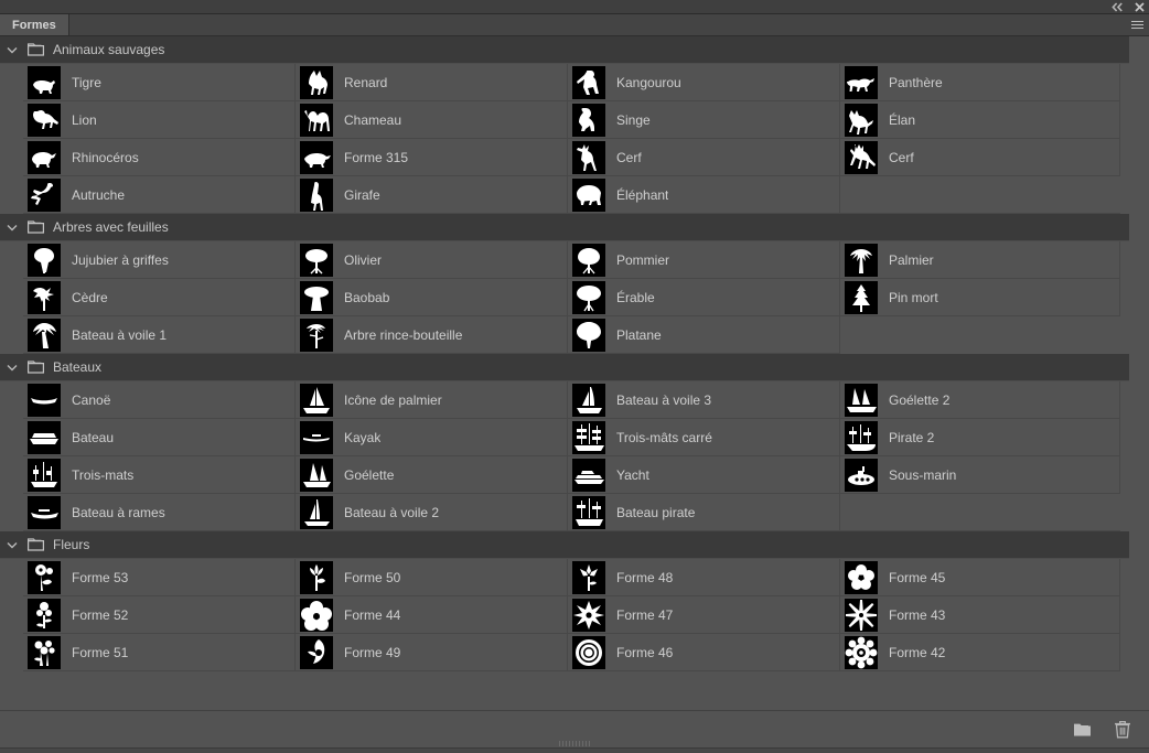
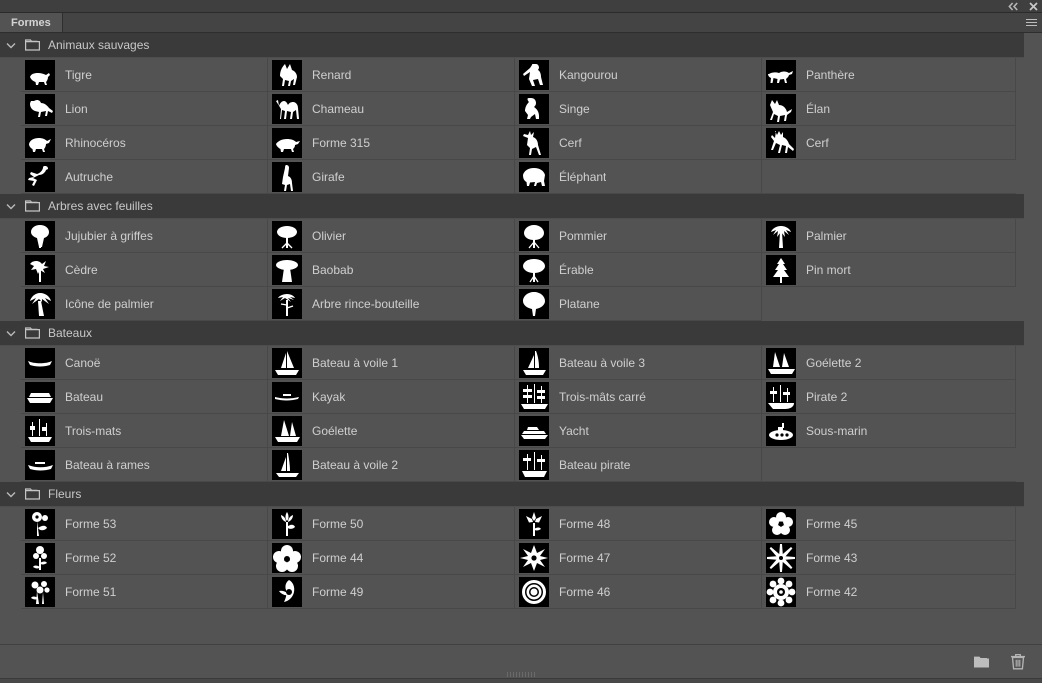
  Formes
  Animaux sauvages
  Tigre
  Renard
  Kangourou
  Panthère
  Lion
  Chameau
  Singe
  Élan
  Rhinocéros
  Forme 315
  Cerf
  Cerf
  Autruche
  Girafe
  Éléphant
  Arbres avec feuilles
  Jujubier à griffes
  Olivier
  Pommier
  Palmier
  Cèdre
  Baobab
  Érable
  Pin mort
- Bateau à voile 1
+ Icône de palmier
  Arbre rince-bouteille
  Platane
  Bateaux
  Canoë
- Icône de palmier
+ Bateau à voile 1
  Bateau à voile 3
  Goélette 2
  Bateau
  Kayak
  Trois-mâts carré
  Pirate 2
  Trois-mats
  Goélette
  Yacht
  Sous-marin
  Bateau à rames
  Bateau à voile 2
  Bateau pirate
  Fleurs
  Forme 53
  Forme 50
  Forme 48
  Forme 45
  Forme 52
  Forme 44
  Forme 47
  Forme 43
  Forme 51
  Forme 49
  Forme 46
  Forme 42
